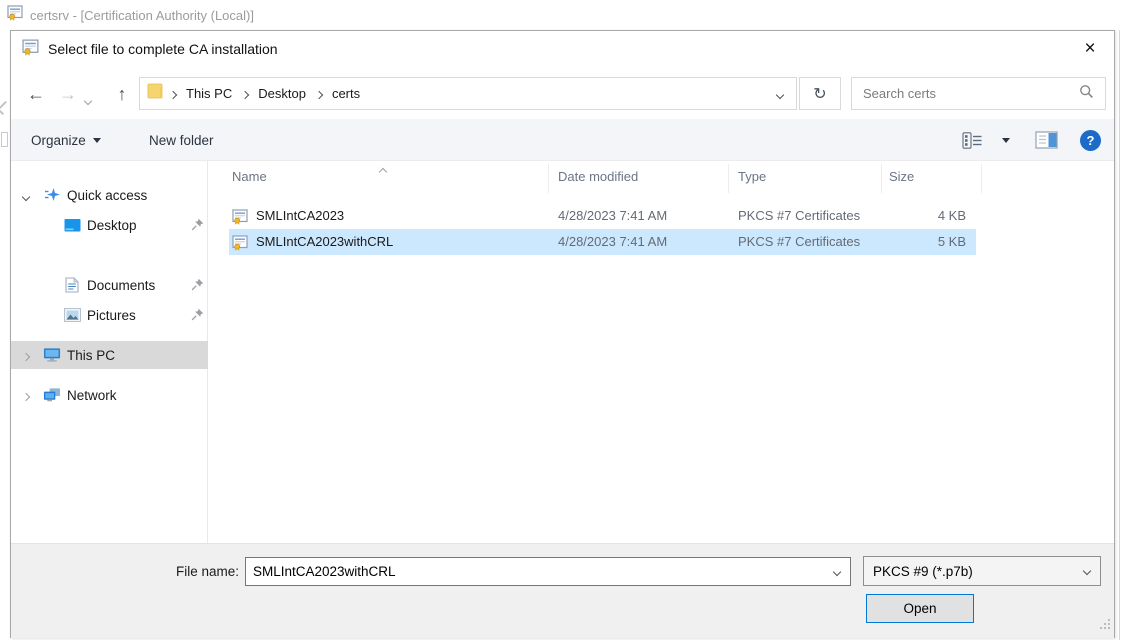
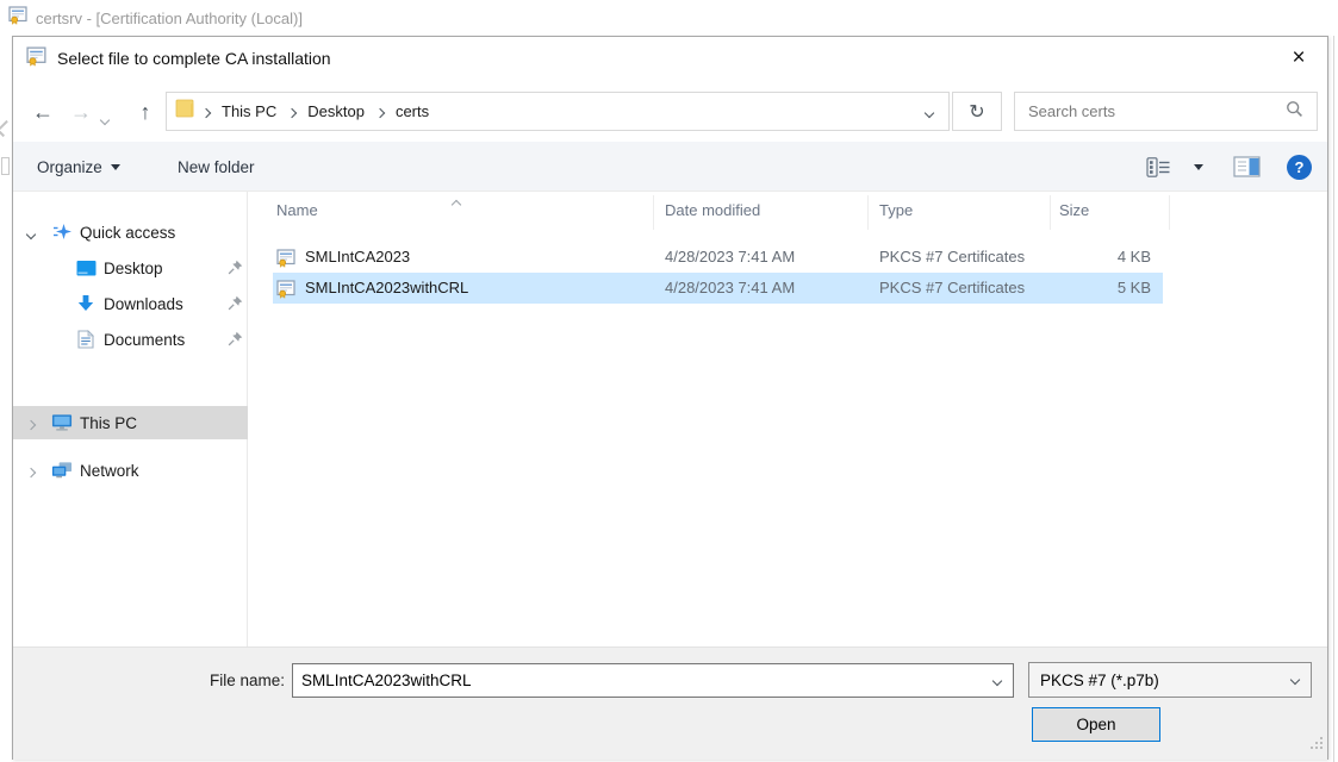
  certsrv - [Certification Authority (Local)]
  Select file to complete CA installation
  ×
  ←
  →
  ↑
  This PC
  Desktop
  certs
  ↻
  Search certs
  Organize
  New folder
  ?
  Quick access
  Desktop
+ Downloads
  Documents
- Pictures
  This PC
  Network
  Name
  Date modified
  Type
  Size
  SMLIntCA2023
  4/28/2023 7:41 AM
  PKCS #7 Certificates
  4 KB
  SMLIntCA2023withCRL
  4/28/2023 7:41 AM
  PKCS #7 Certificates
  5 KB
  File name:
  SMLIntCA2023withCRL
- PKCS #9 (*.p7b)
+ PKCS #7 (*.p7b)
  Open
